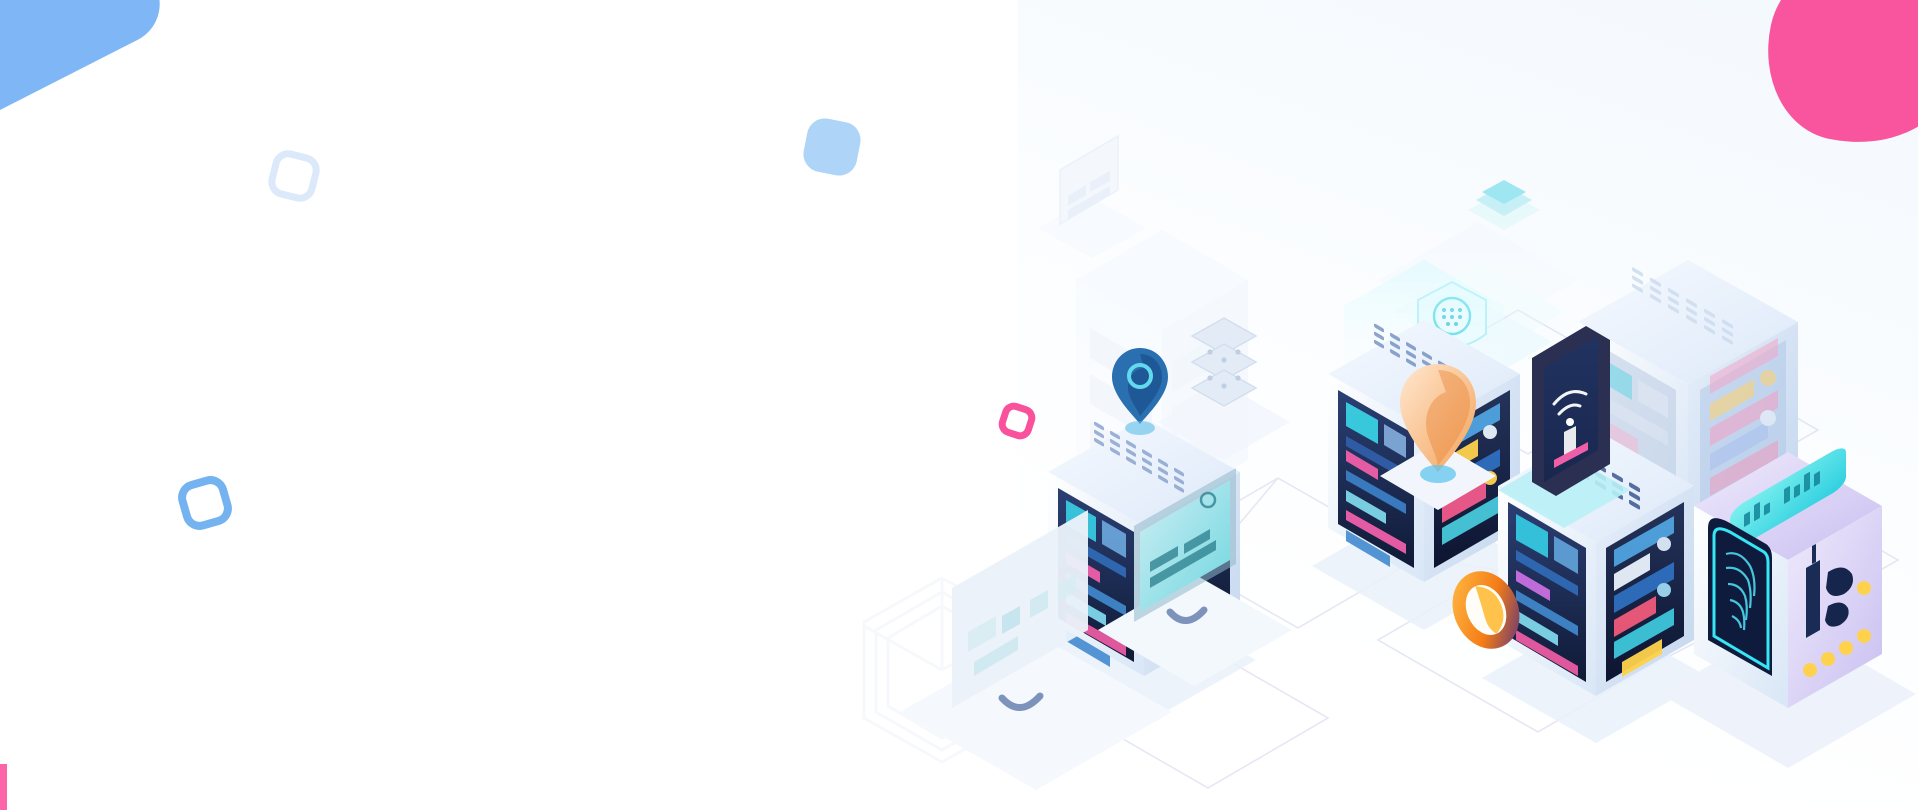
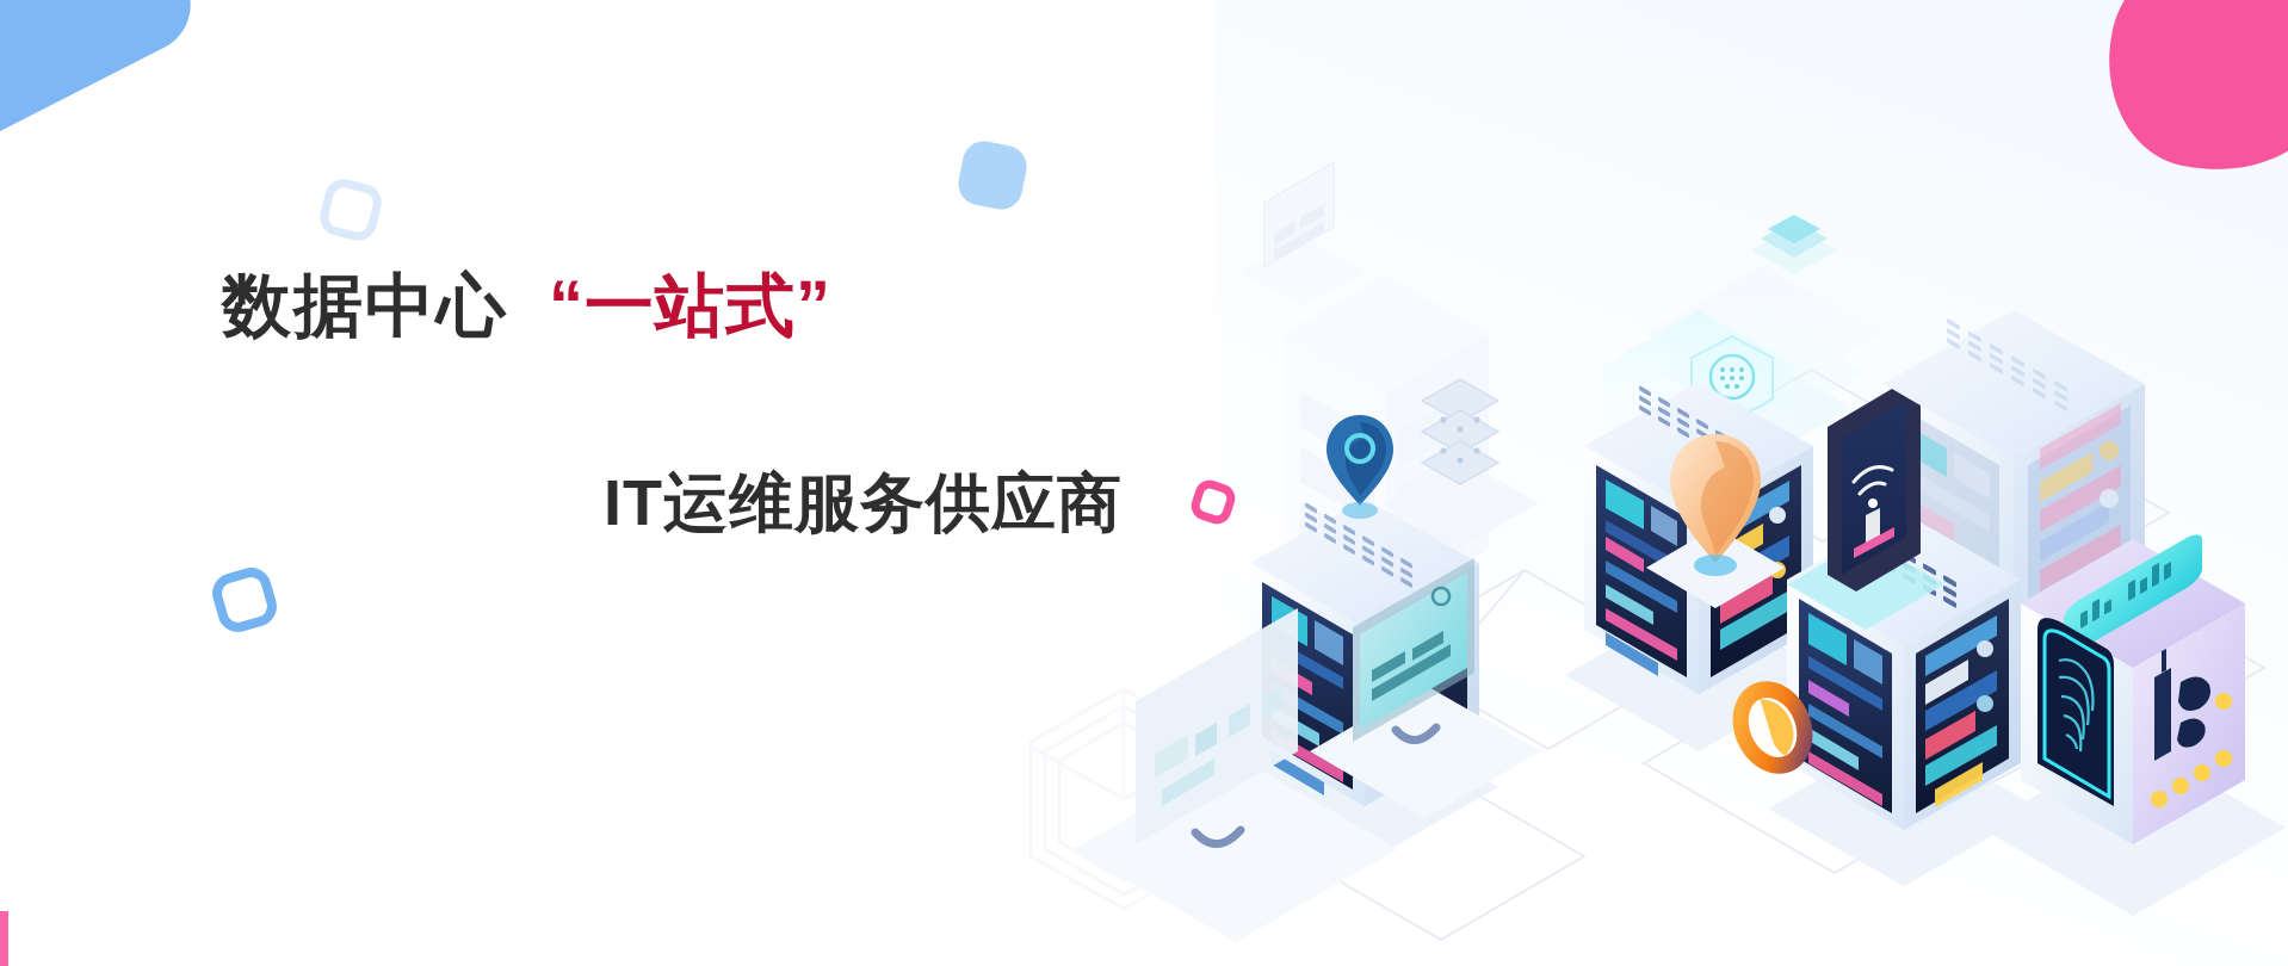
+ 数据中心 “一站式”
+ IT运维服务供应商
